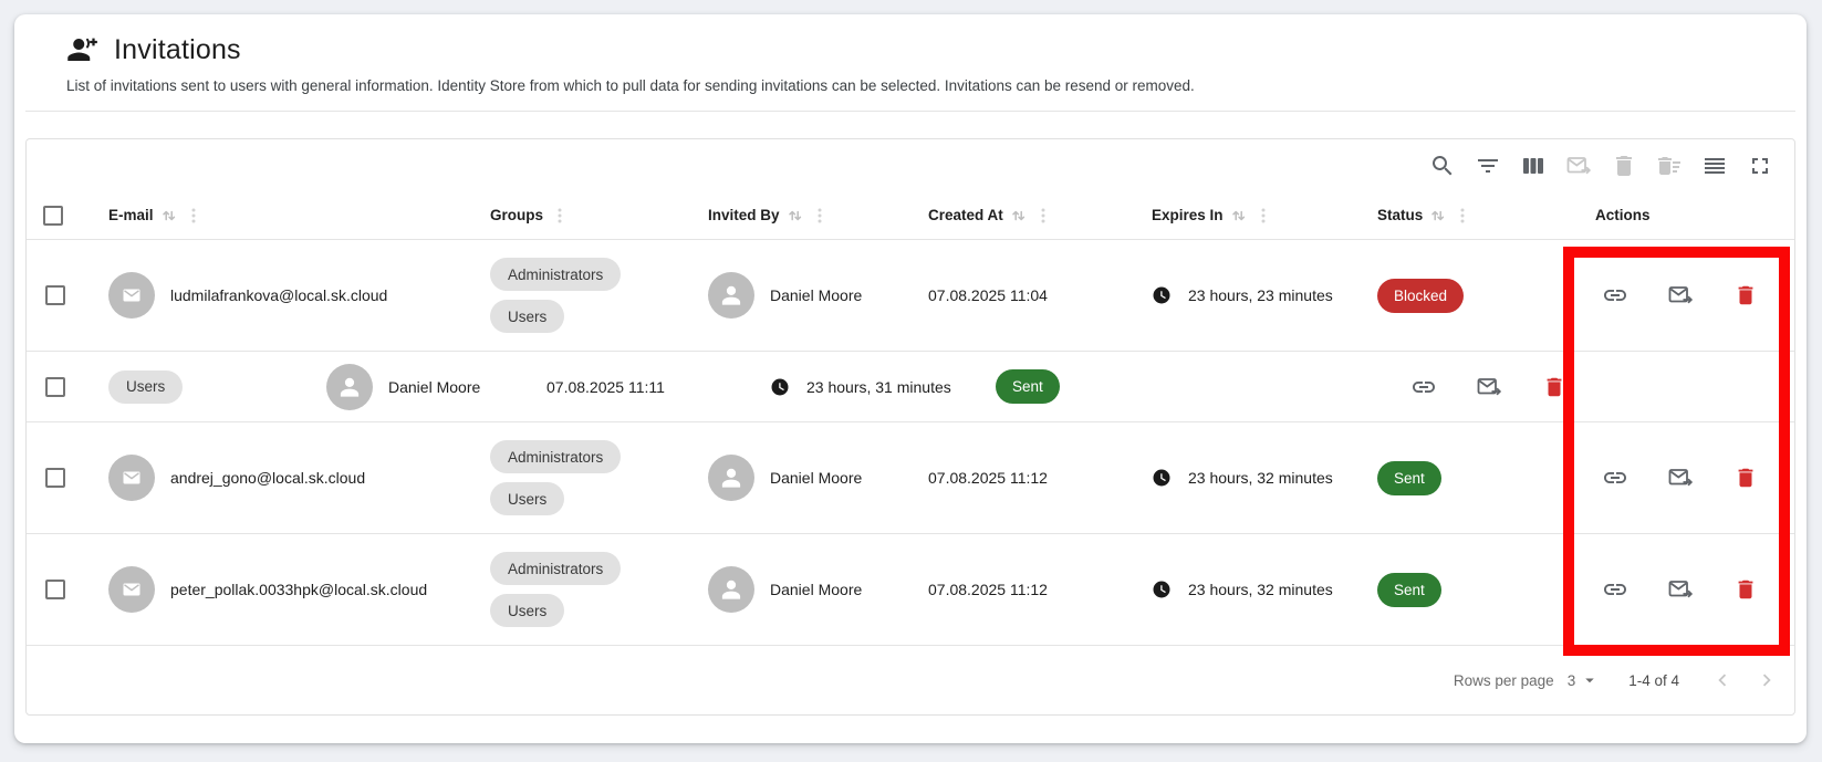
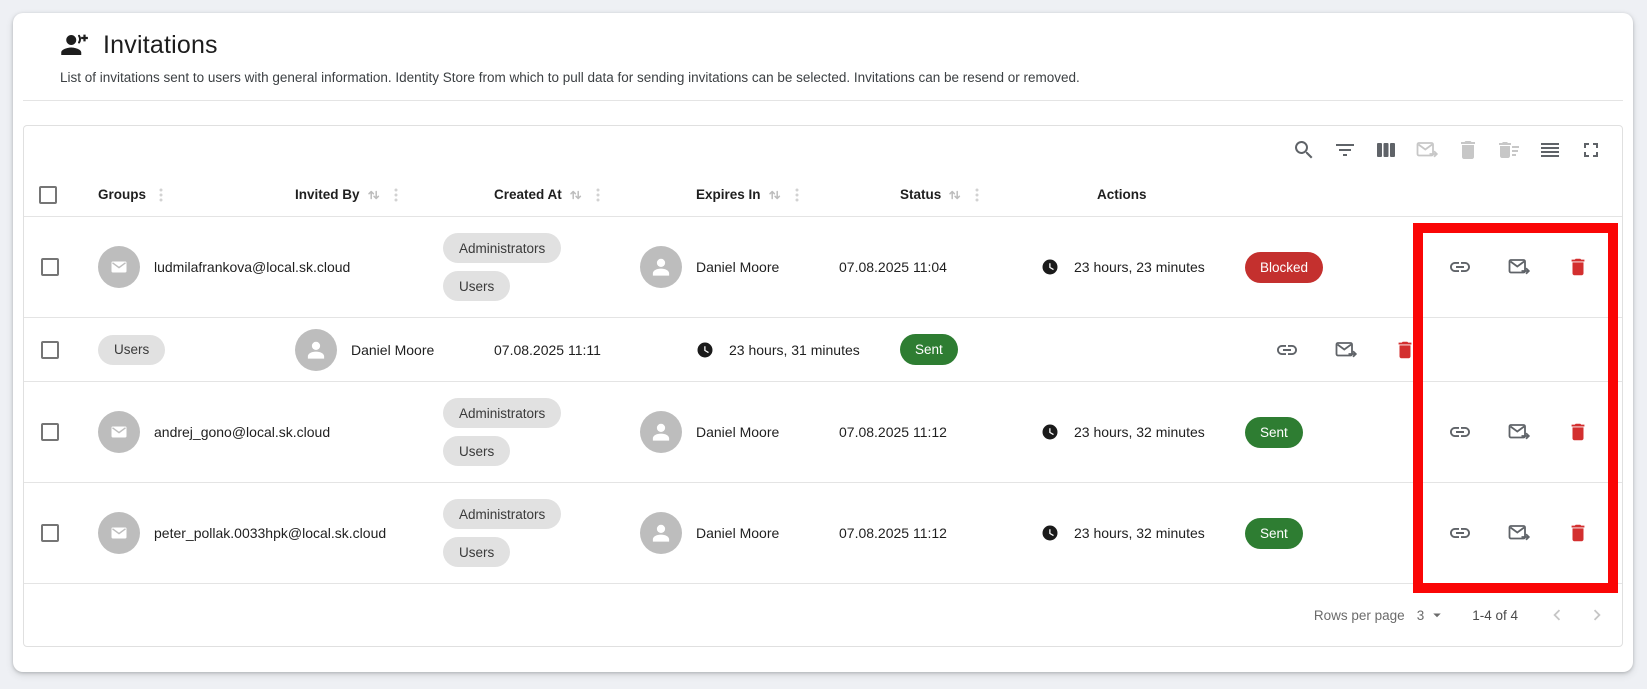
  Invitations
  List of invitations sent to users with general information. Identity Store from which to pull data for sending invitations can be selected. Invitations can be resend or removed.
- E-mail
  Groups
  Invited By
  Created At
  Expires In
  Status
  Actions
  ludmilafrankova@local.sk.cloud
  Administrators
  Users
  Daniel Moore
  07.08.2025 11:04
  23 hours, 23 minutes
  Blocked
  Users
  Daniel Moore
  07.08.2025 11:11
  23 hours, 31 minutes
  Sent
  andrej_gono@local.sk.cloud
  Administrators
  Users
  Daniel Moore
  07.08.2025 11:12
  23 hours, 32 minutes
  Sent
  peter_pollak.0033hpk@local.sk.cloud
  Administrators
  Users
  Daniel Moore
  07.08.2025 11:12
  23 hours, 32 minutes
  Sent
  Rows per page
  3
  1-4 of 4
